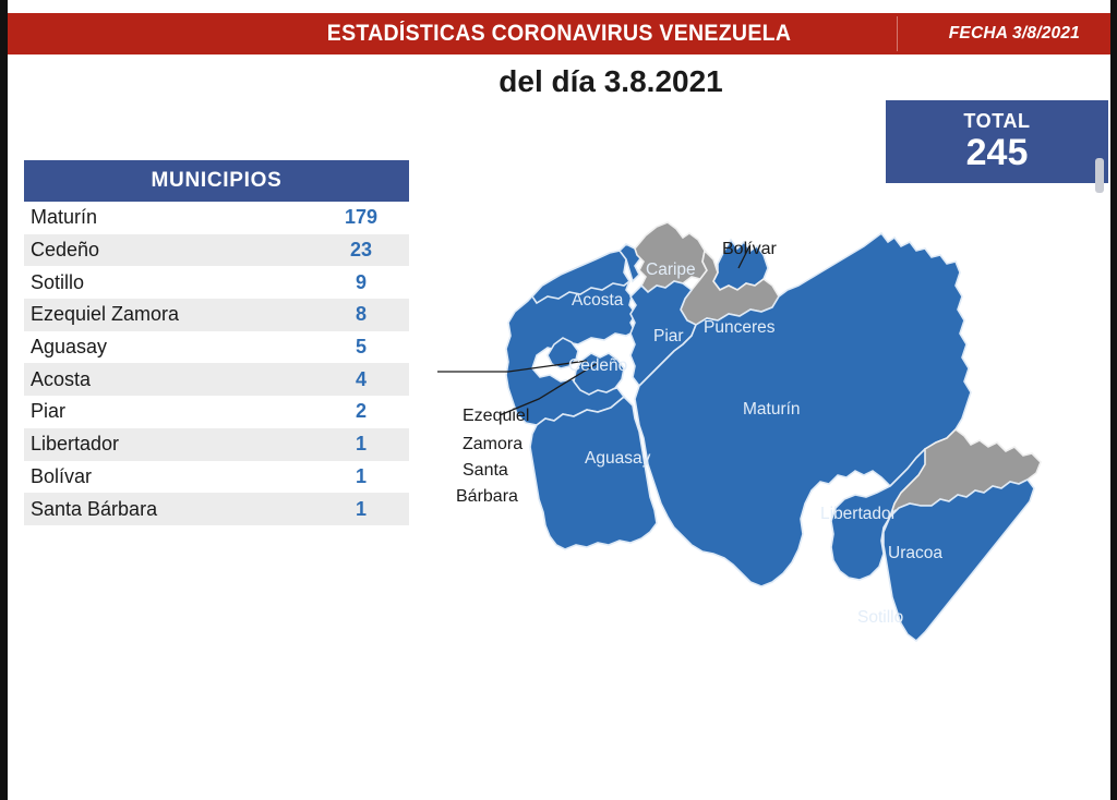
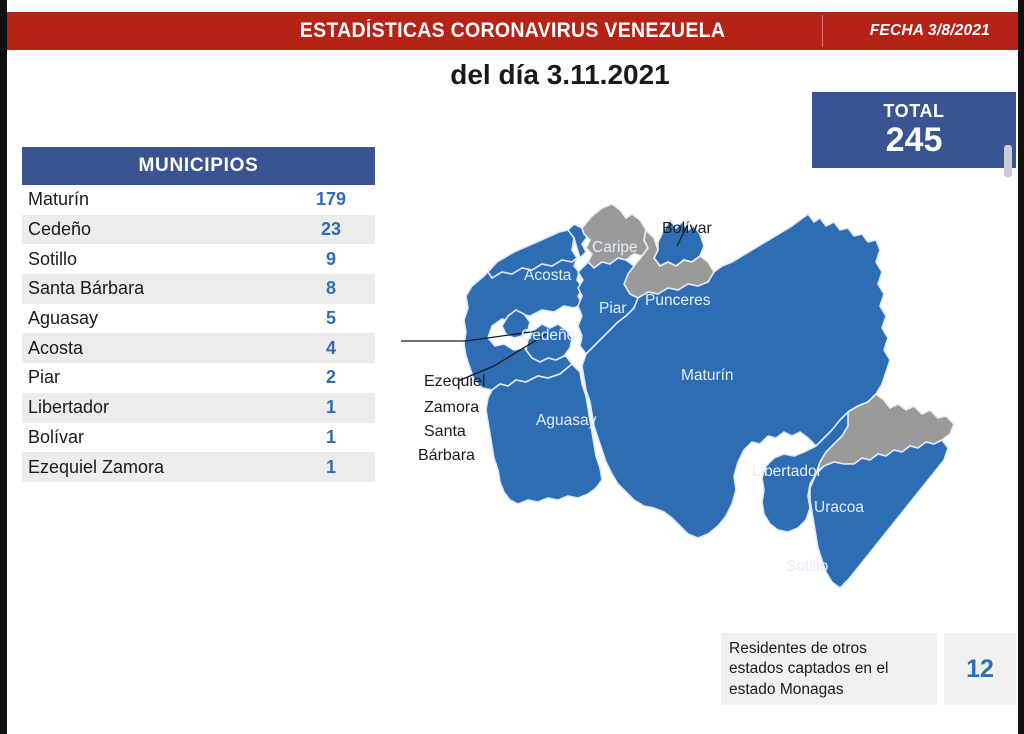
  ESTADÍSTICAS CORONAVIRUS VENEZUELA
  FECHA 3/8/2021
- del día 3.8.2021
+ del día 3.11.2021
  TOTAL
  245
  MUNICIPIOS
  Maturín
  179
  Cedeño
  23
  Sotillo
  9
- Ezequiel Zamora
+ Santa Bárbara
  8
  Aguasay
  5
  Acosta
  4
  Piar
  2
  Libertador
  1
  Bolívar
  1
- Santa Bárbara
+ Ezequiel Zamora
  1
+ Residentes de otros
+ estados captados en el
+ estado Monagas
+ 12
  Acosta
  Caripe
  Bolívar
  Piar
  Punceres
  Cedeño
  Maturín
  Aguasay
  Libertador
  Uracoa
  Sotillo
  Ezequiel
  Zamora
  Santa
  Bárbara
